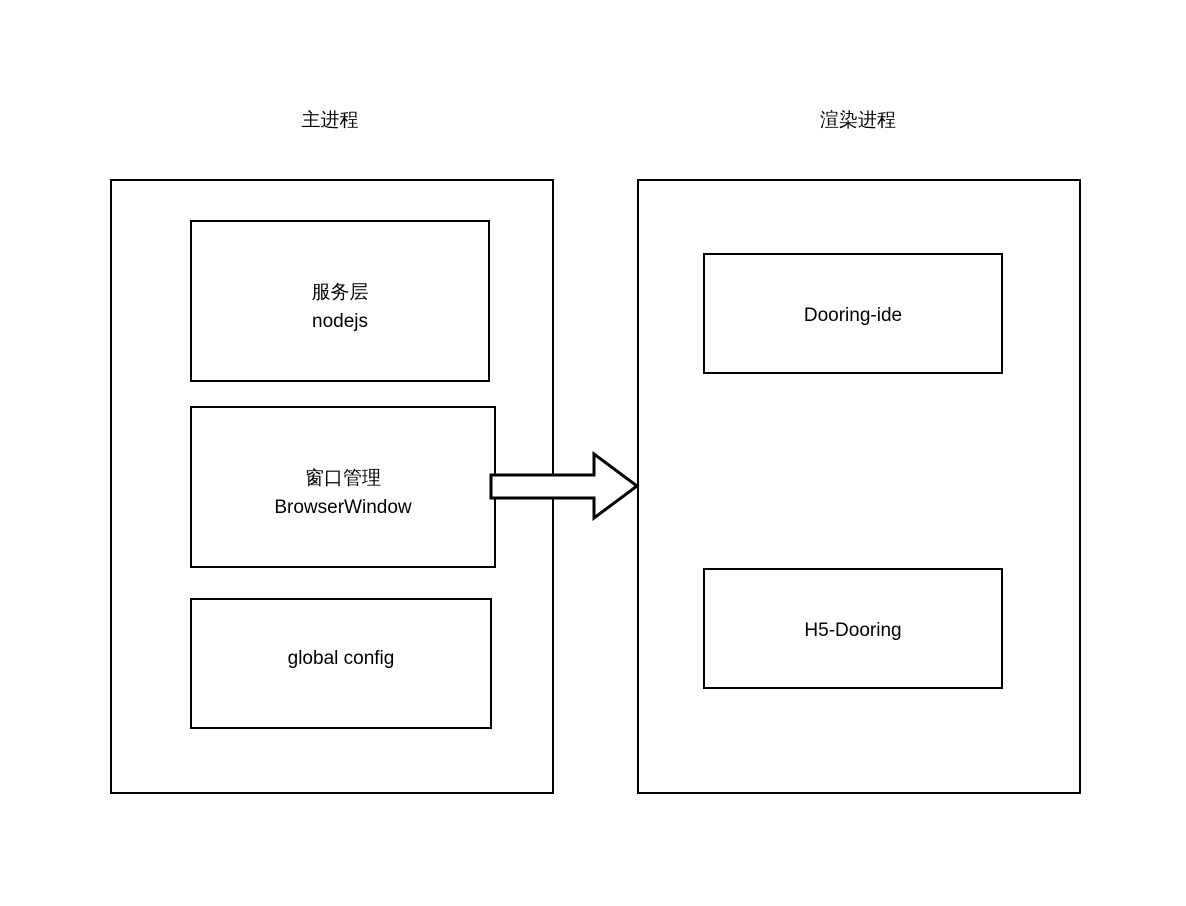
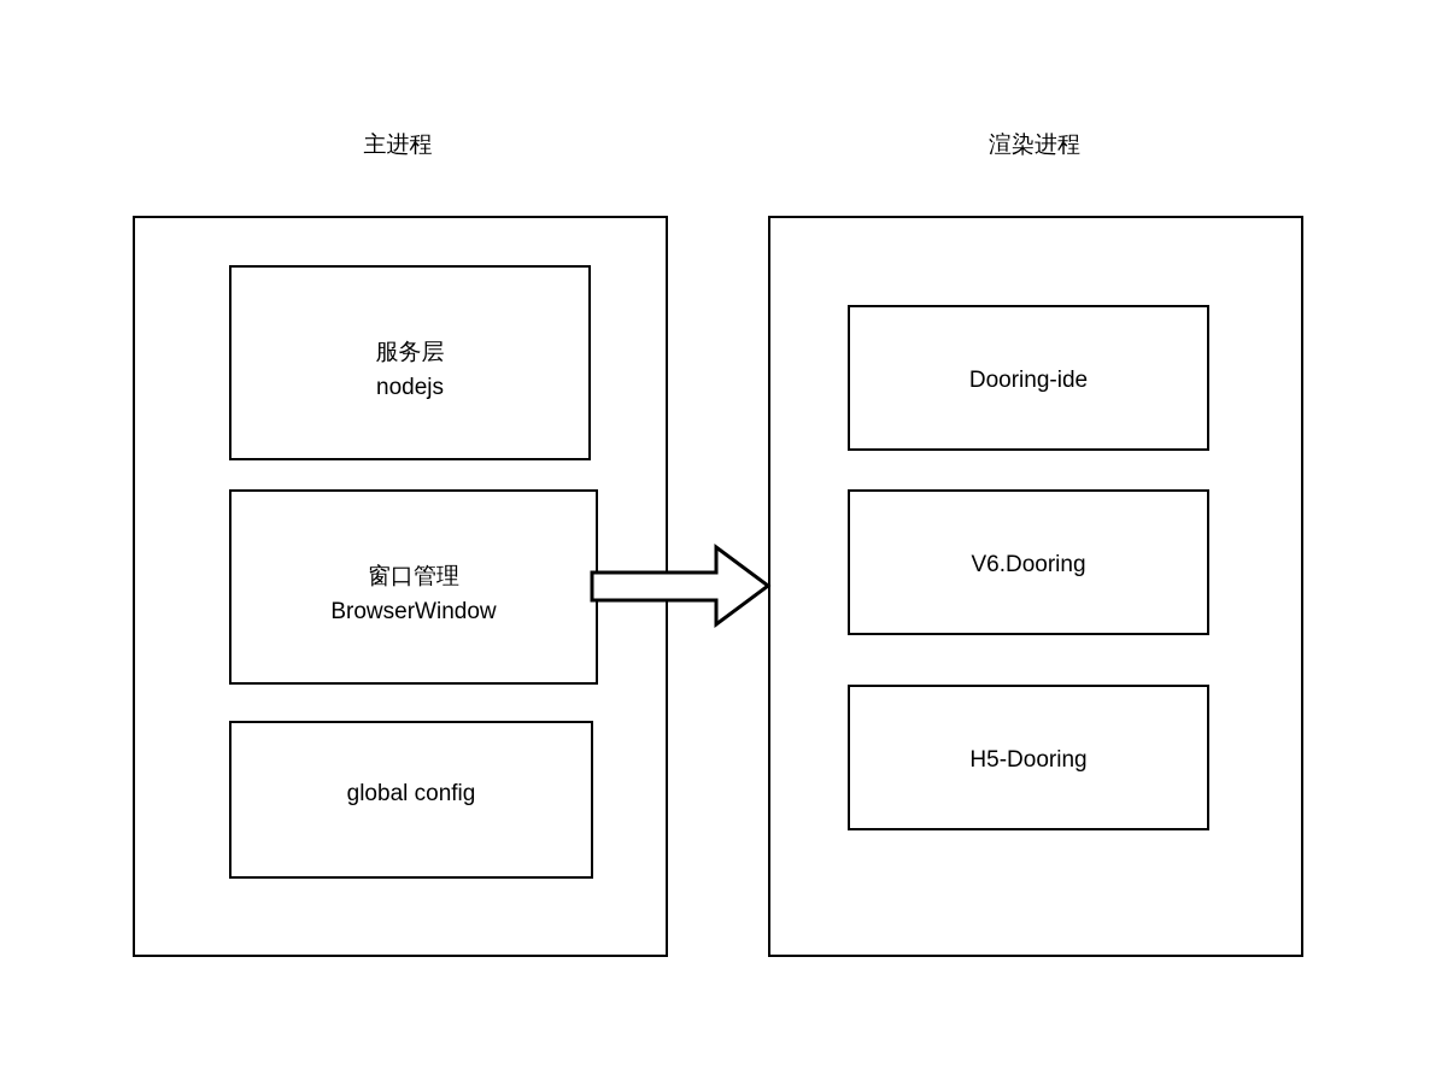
  主进程
  渲染进程
  服务层
  nodejs
  窗口管理
  BrowserWindow
  global config
  Dooring-ide
+ V6.Dooring
  H5-Dooring
